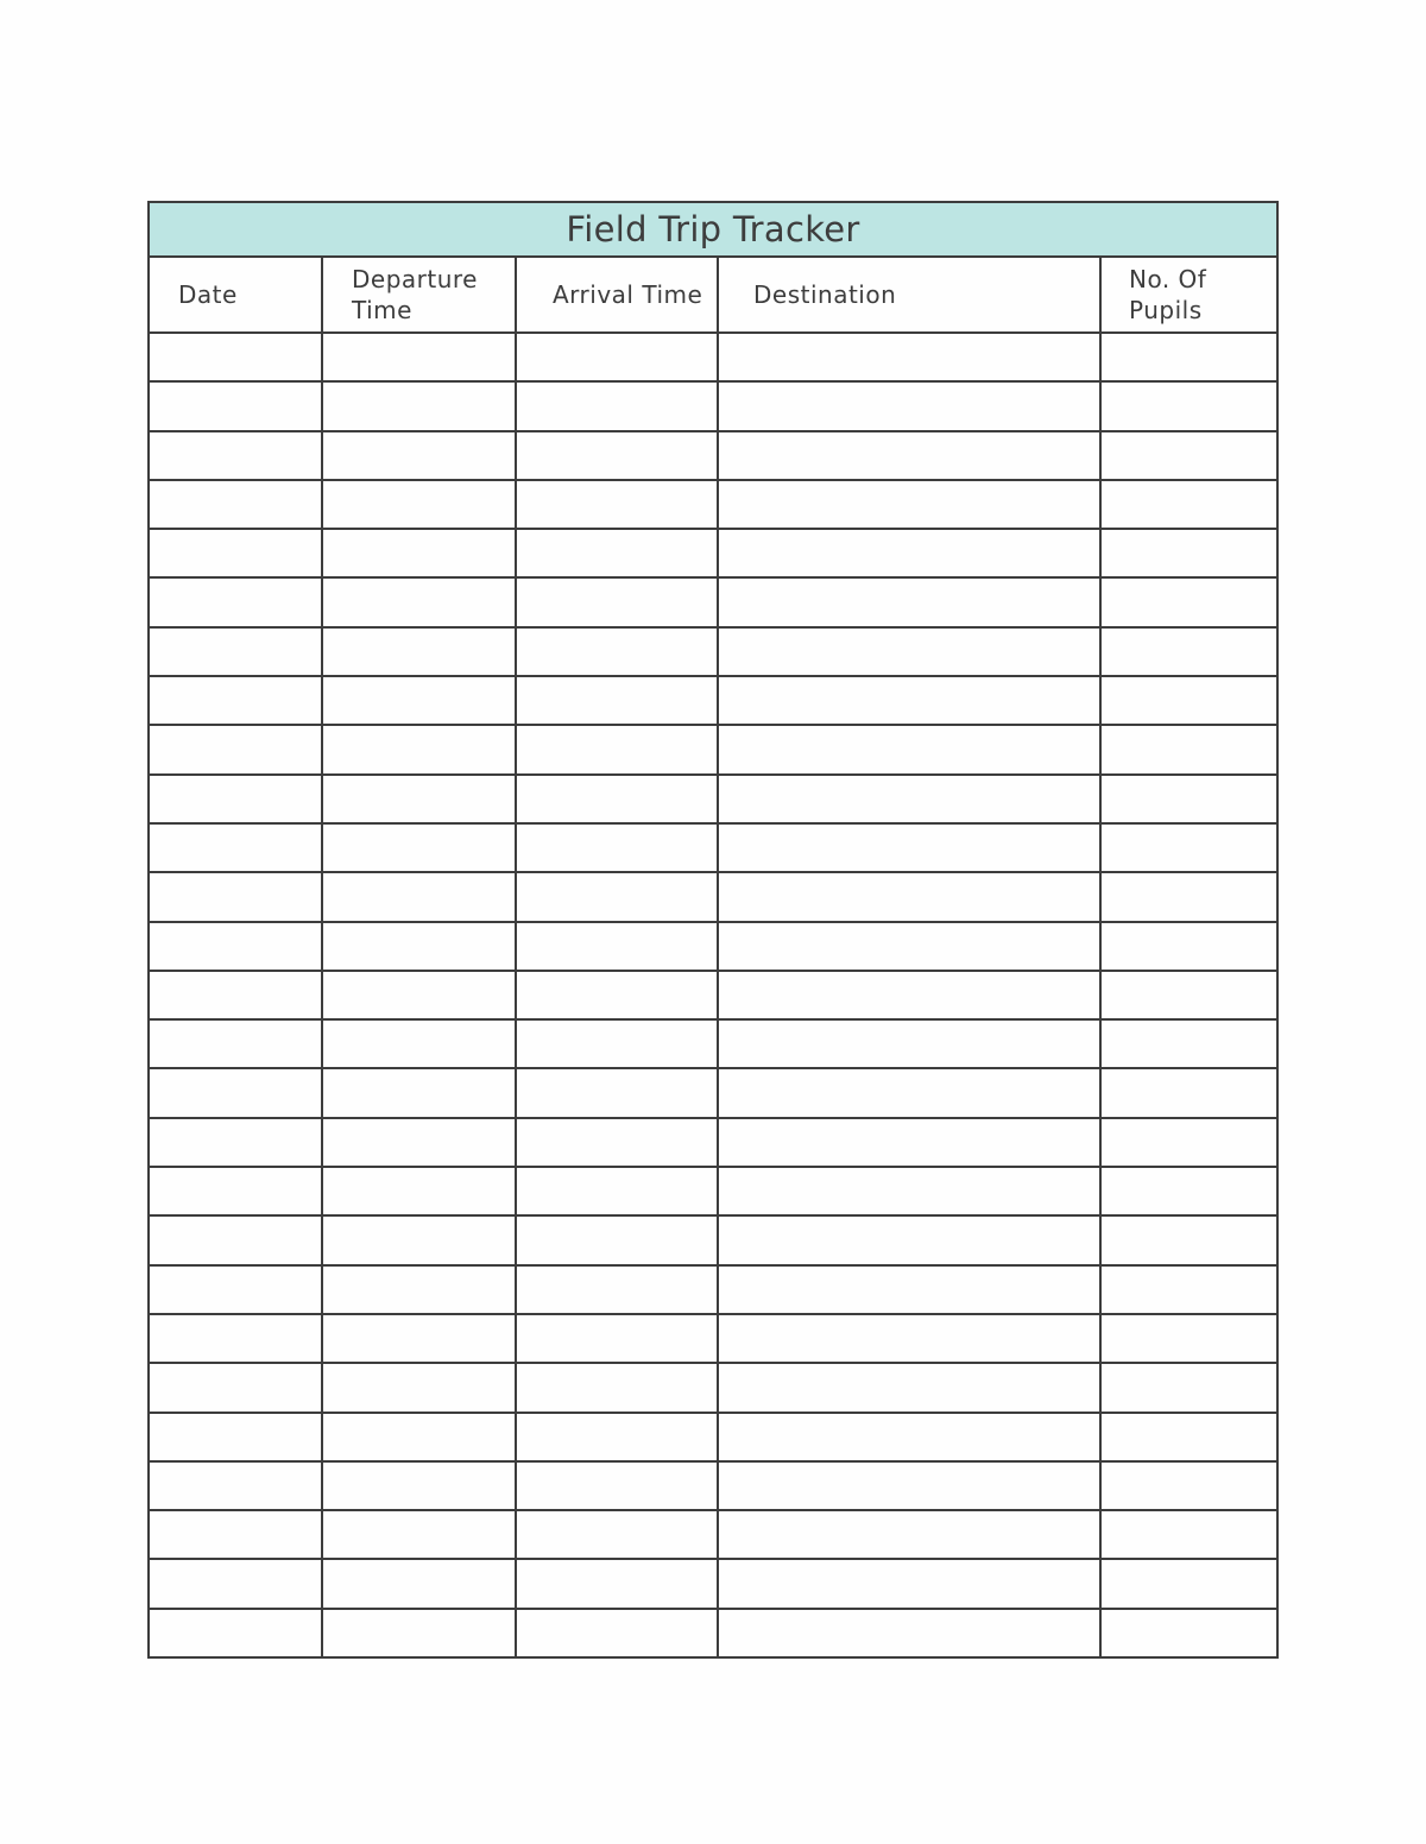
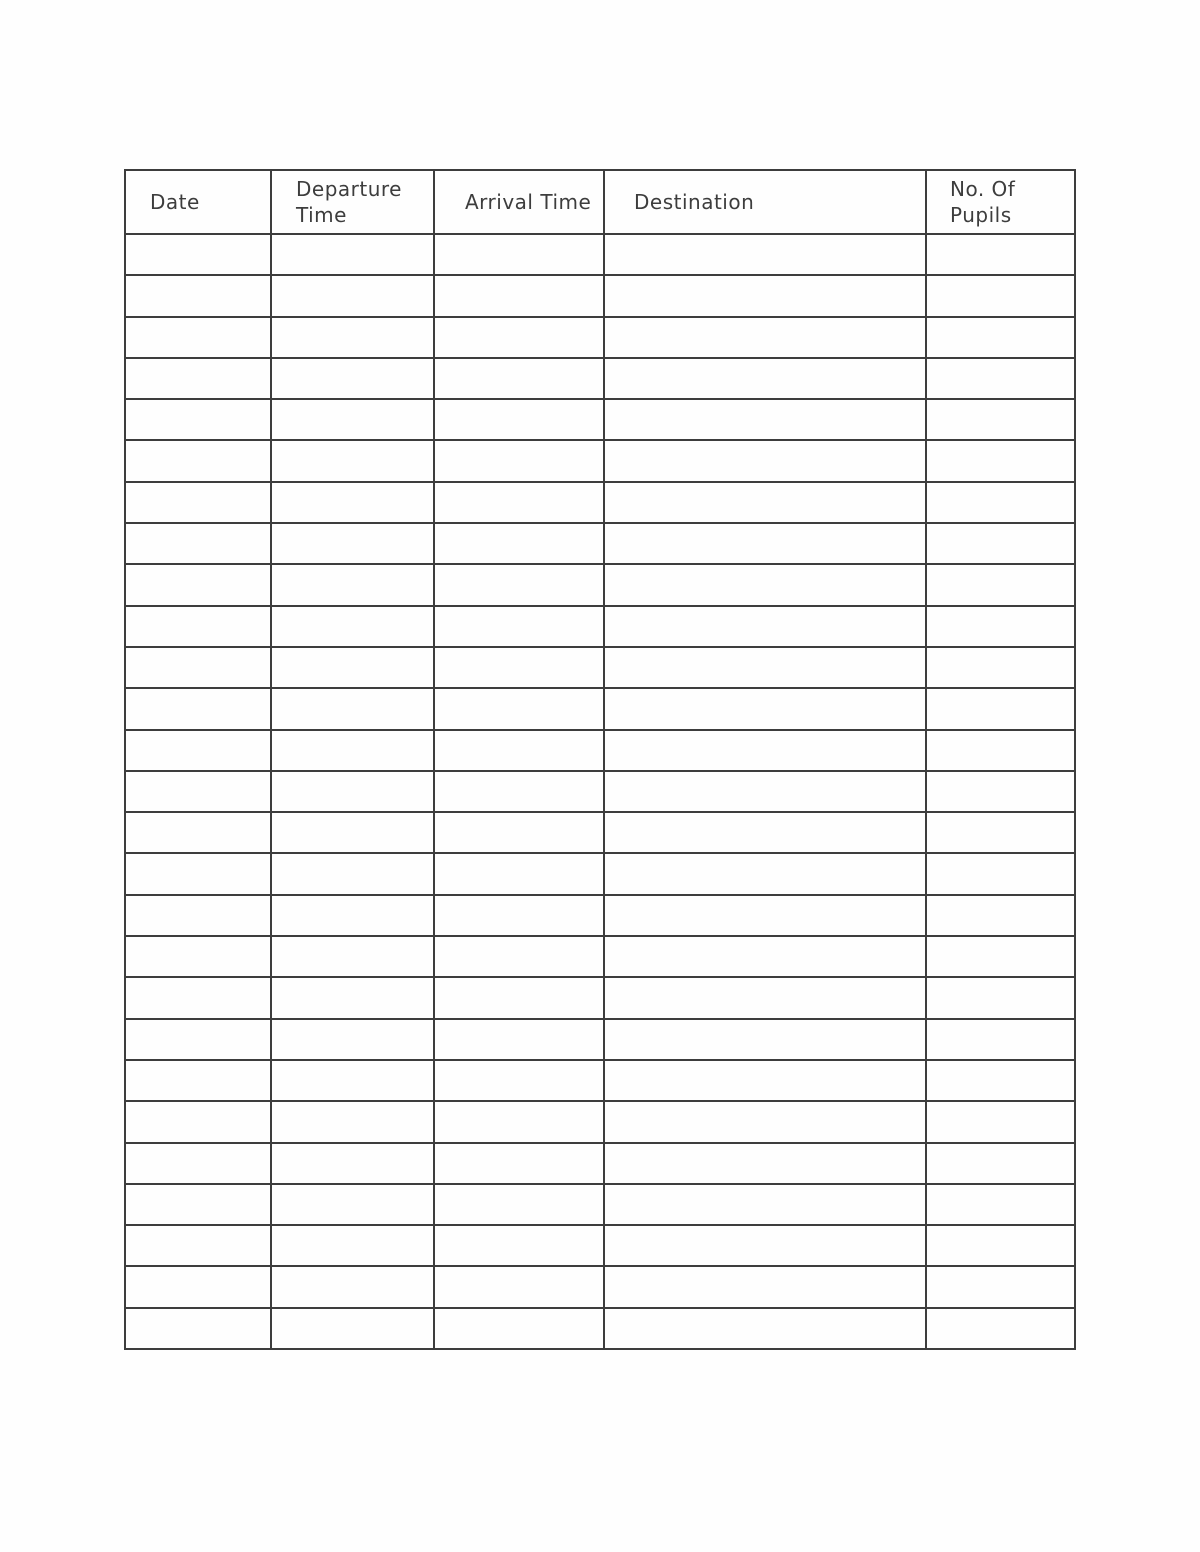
- Field Trip Tracker
  Date	Departure Time	Arrival Time	Destination	No. Of Pupils
